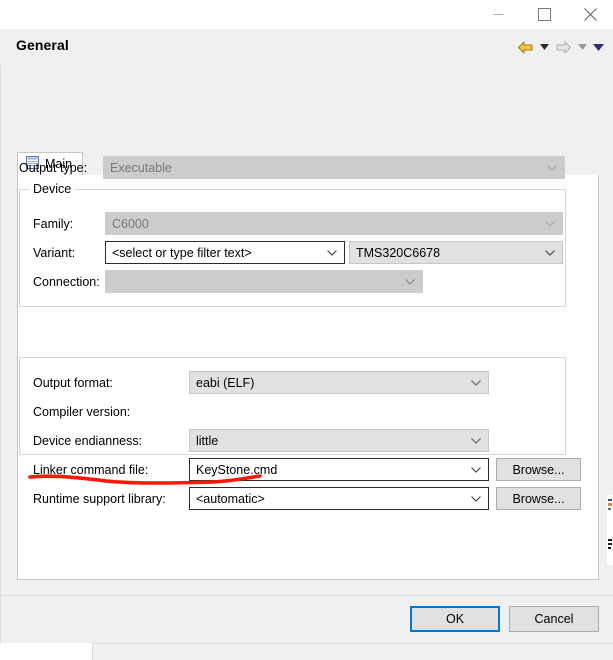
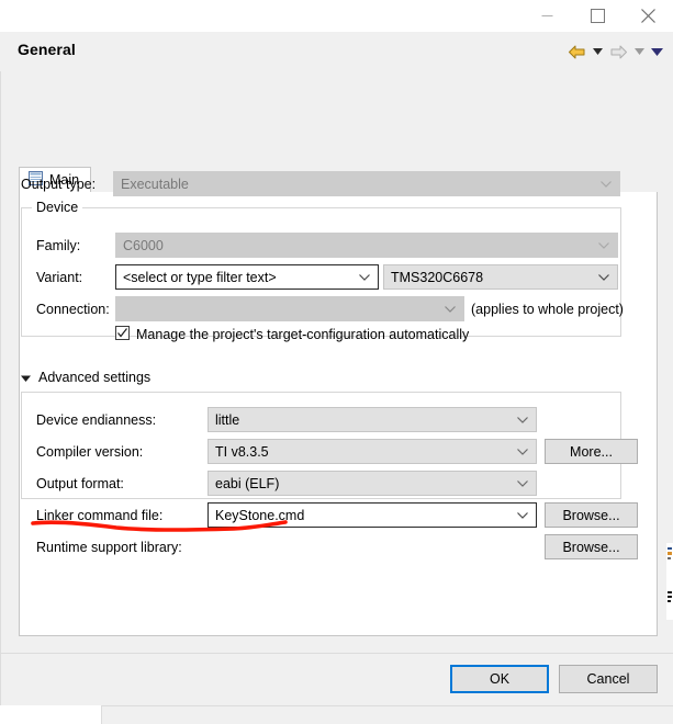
  General
  Main
  Output type:
  Executable
  Device
  Family:
  C6000
  Variant:
  <select or type filter text>
  TMS320C6678
  Connection:
+ (applies to whole project)
+ Manage the project's target-configuration automatically
+ Advanced settings
- Output format:
+ Device endianness:
- eabi (ELF)
+ little
  Compiler version:
+ TI v8.3.5
+ More...
- Device endianness:
+ Output format:
- little
+ eabi (ELF)
  Linker command file:
  KeyStone.cmd
  Browse...
  Runtime support library:
- <automatic>
  Browse...
  OK
  Cancel
